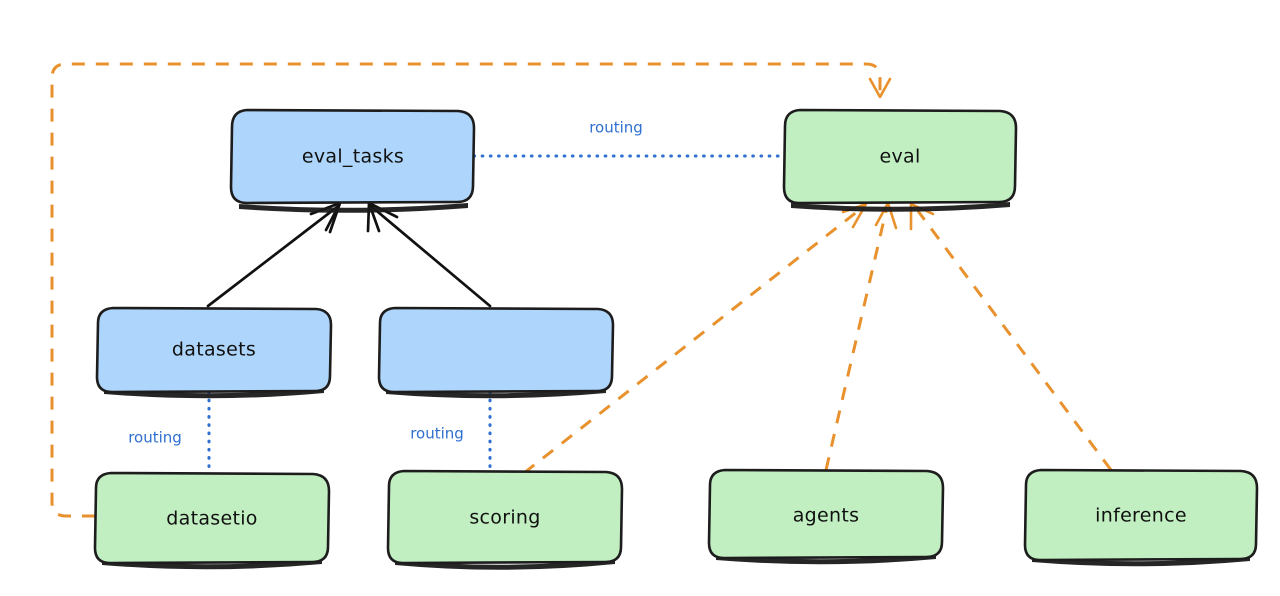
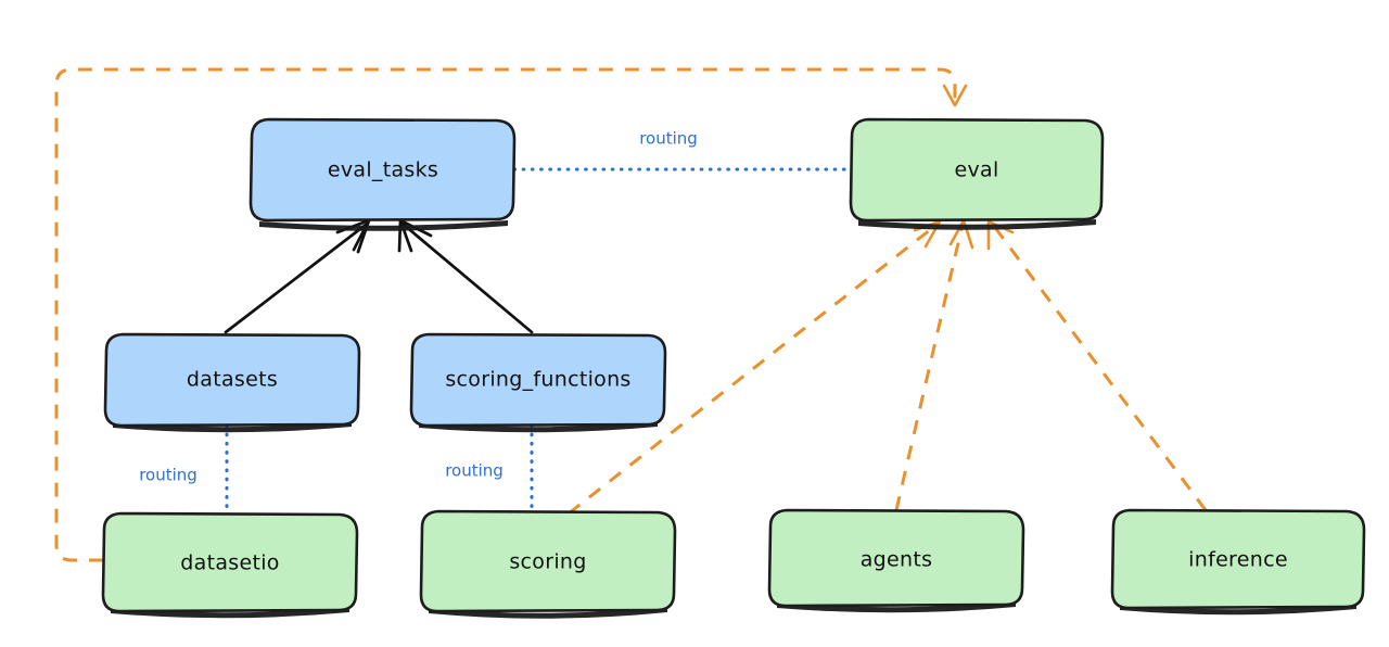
  eval_tasks
  eval
  datasets
+ scoring_functions
  datasetio
  scoring
  agents
  inference
  routing
  routing
  routing
